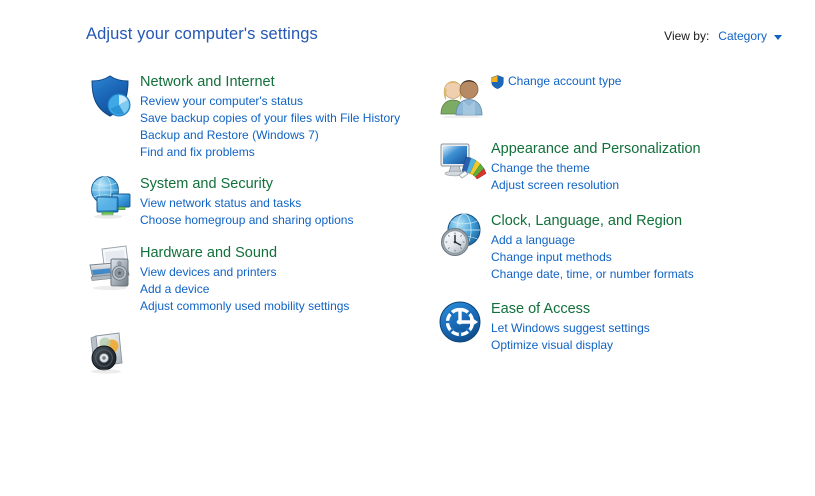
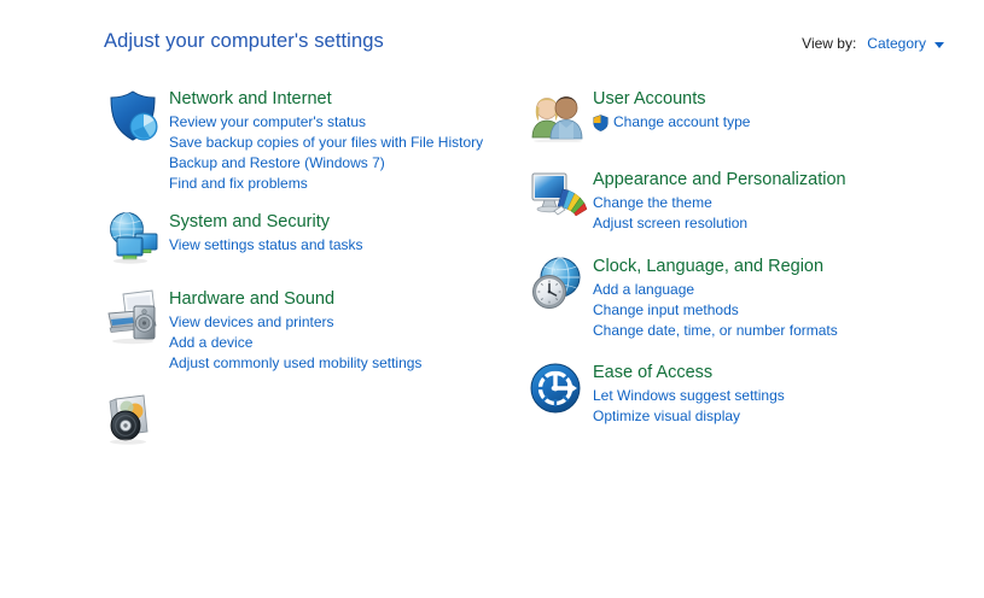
  Adjust your computer's settings
  View by:
  Category
  Network and Internet
  Review your computer's status
  Save backup copies of your files with File History
  Backup and Restore (Windows 7)
  Find and fix problems
  System and Security
- View network status and tasks
+ View settings status and tasks
- Choose homegroup and sharing options
  Hardware and Sound
  View devices and printers
  Add a device
  Adjust commonly used mobility settings
+ User Accounts
  Change account type
  Appearance and Personalization
  Change the theme
  Adjust screen resolution
  Clock, Language, and Region
  Add a language
  Change input methods
  Change date, time, or number formats
  Ease of Access
  Let Windows suggest settings
  Optimize visual display
